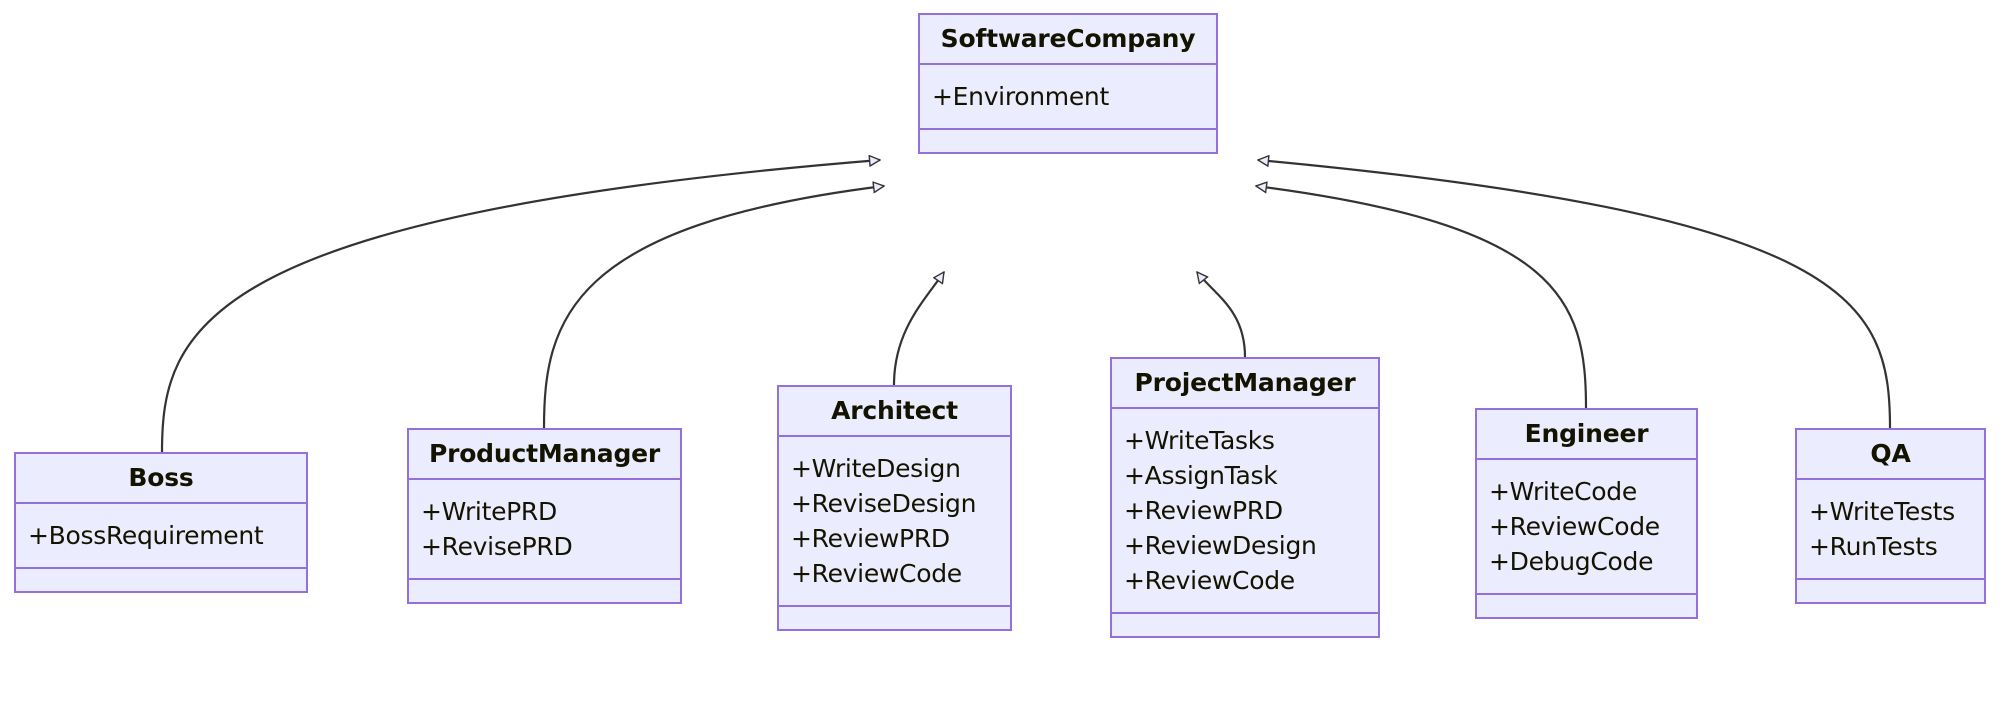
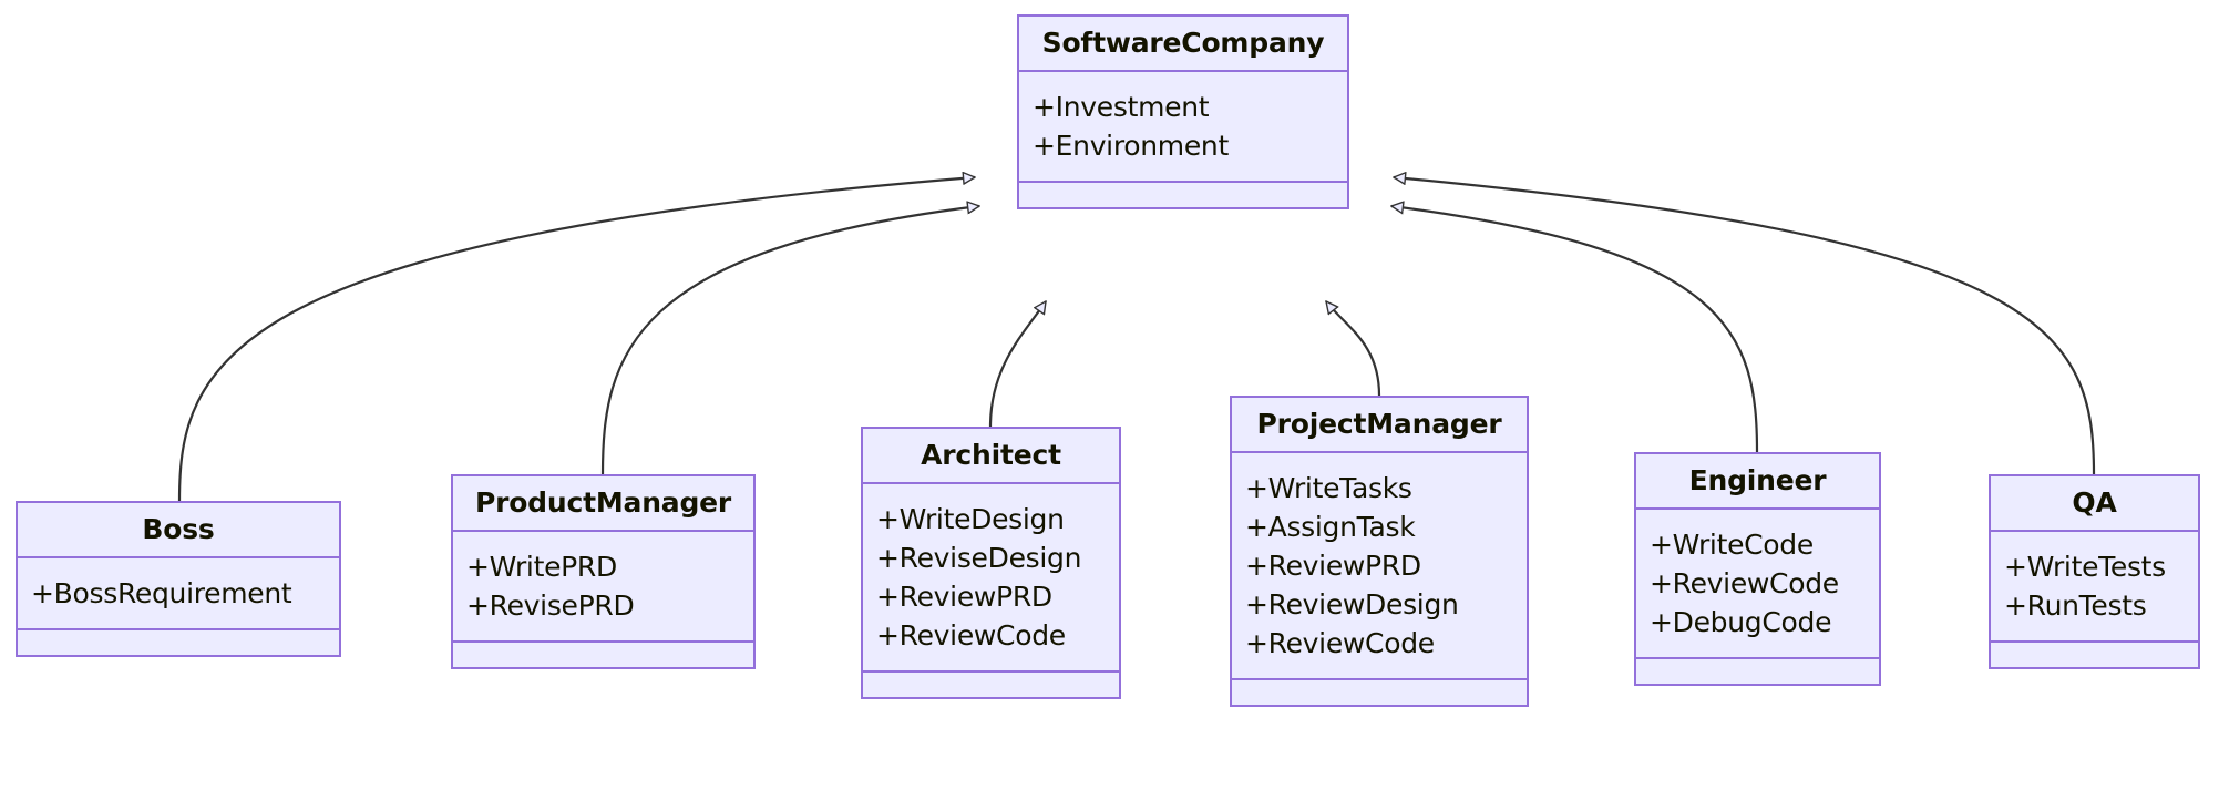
  SoftwareCompany
+ +Investment
  +Environment
  Boss
  +BossRequirement
  ProductManager
  +WritePRD
  +RevisePRD
  Architect
  +WriteDesign
  +ReviseDesign
  +ReviewPRD
  +ReviewCode
  ProjectManager
  +WriteTasks
  +AssignTask
  +ReviewPRD
  +ReviewDesign
  +ReviewCode
  Engineer
  +WriteCode
  +ReviewCode
  +DebugCode
  QA
  +WriteTests
  +RunTests
